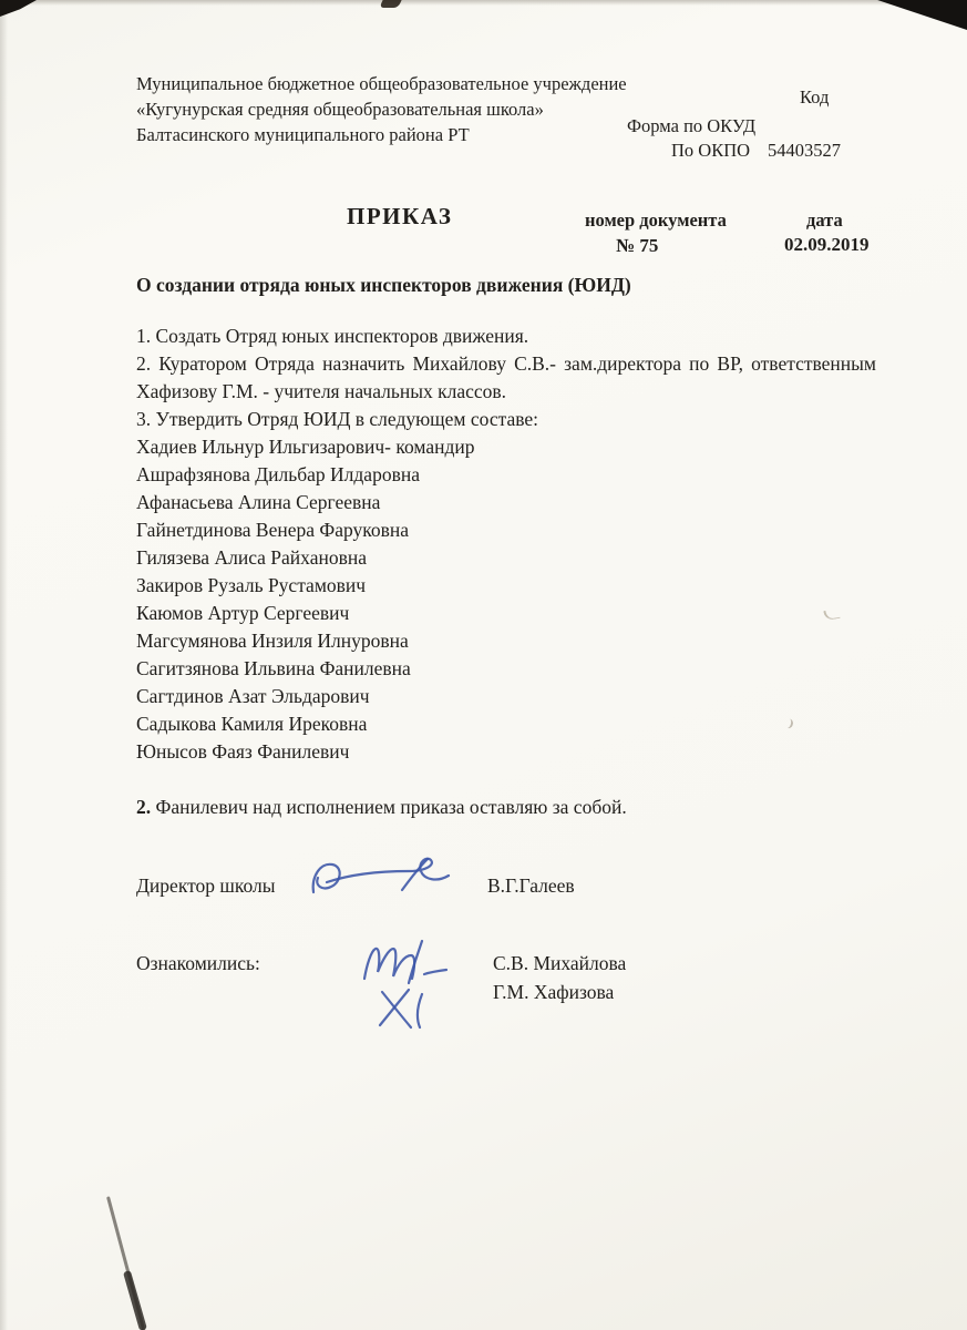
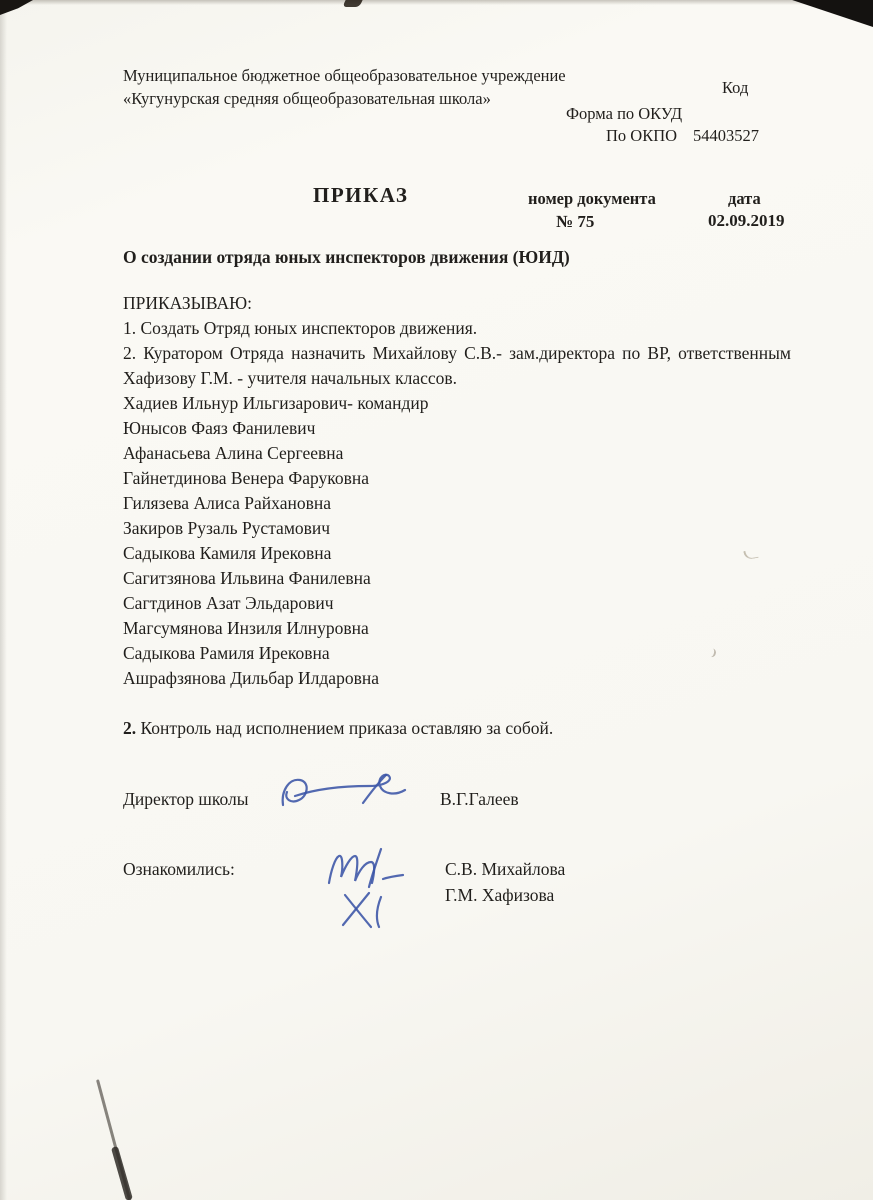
  Муниципальное бюджетное общеобразовательное учреждение
  «Кугунурская средняя общеобразовательная школа»
- Балтасинского муниципального района РТ
  Код
  Форма по ОКУД
  По ОКПО 54403527
  ПРИКАЗ
  номер документа
  № 75
  дата
  02.09.2019
  О создании отряда юных инспекторов движения (ЮИД)
+ ПРИКАЗЫВАЮ:
  1. Создать Отряд юных инспекторов движения.
  2. Куратором Отряда назначить Михайлову С.В.- зам.директора по ВР, ответственным Хафизову Г.М. - учителя начальных классов.
- 3. Утвердить Отряд ЮИД в следующем составе:
  Хадиев Ильнур Ильгизарович- командир
- Ашрафзянова Дильбар Илдаровна
+ Юнысов Фаяз Фанилевич
  Афанасьева Алина Сергеевна
  Гайнетдинова Венера Фаруковна
  Гилязева Алиса Райхановна
  Закиров Рузаль Рустамович
- Каюмов Артур Сергеевич
- Магсумянова Инзиля Илнуровна
+ Садыкова Камиля Ирековна
  Сагитзянова Ильвина Фанилевна
  Сагтдинов Азат Эльдарович
- Садыкова Камиля Ирековна
+ Магсумянова Инзиля Илнуровна
+ Садыкова Рамиля Ирековна
- Юнысов Фаяз Фанилевич
+ Ашрафзянова Дильбар Илдаровна
- 2. Фанилевич над исполнением приказа оставляю за собой.
+ 2. Контроль над исполнением приказа оставляю за собой.
  Директор школы
  В.Г.Галеев
  Ознакомились:
  С.В. Михайлова
  Г.М. Хафизова
